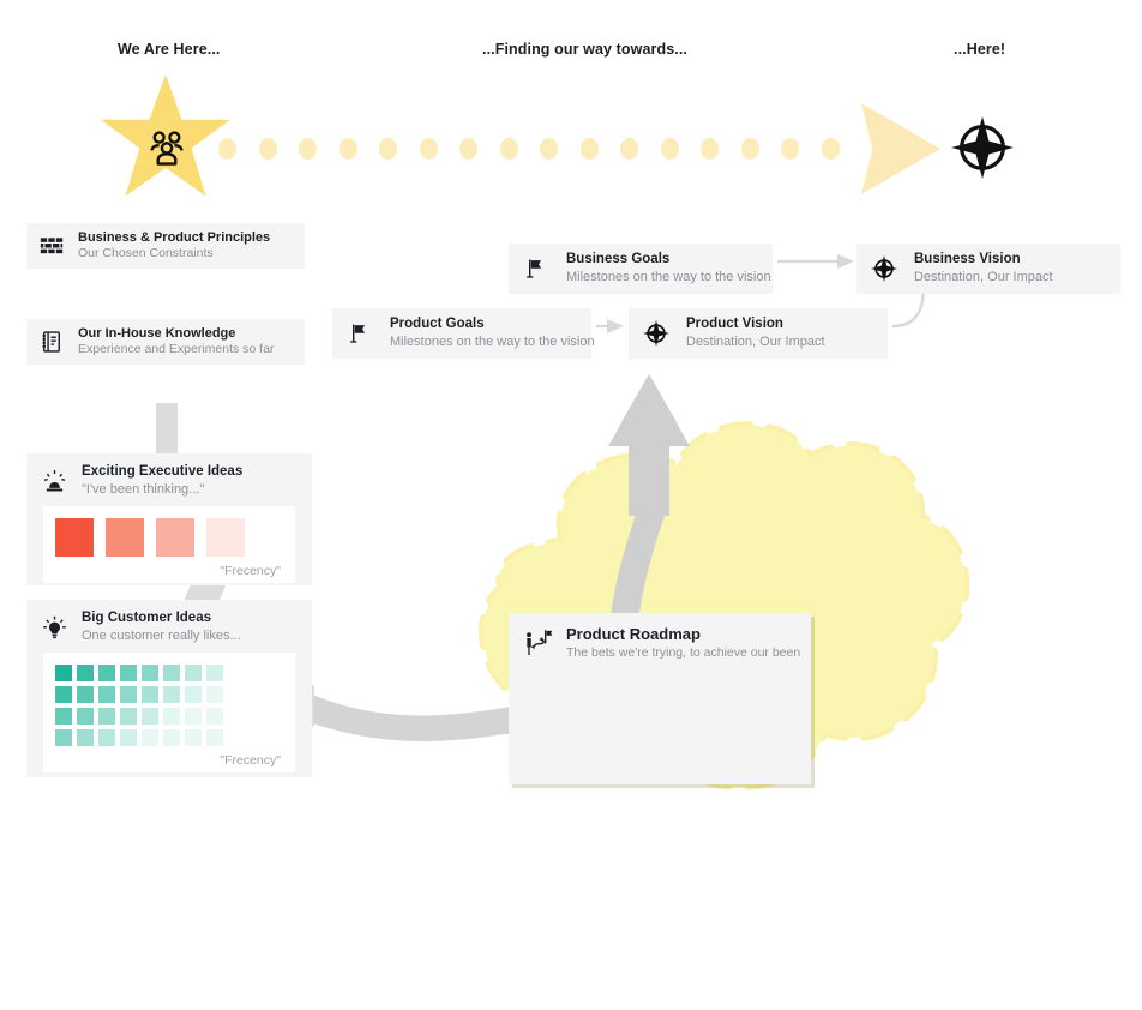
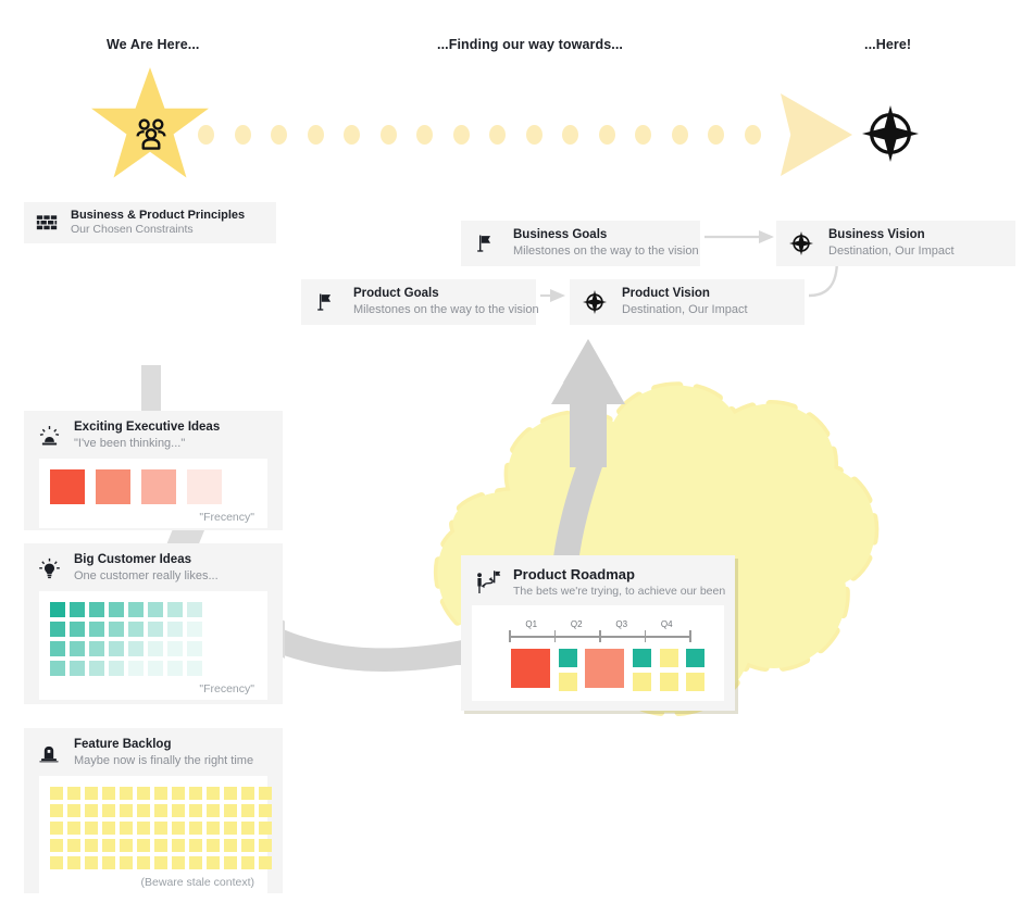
  We Are Here...
  ...Finding our way towards...
  ...Here!
  Business & Product Principles
  Our Chosen Constraints
- Our In-House Knowledge
- Experience and Experiments so far
  Business Goals
  Milestones on the way to the vision
  Business Vision
  Destination, Our Impact
  Product Goals
  Milestones on the way to the vision
  Product Vision
  Destination, Our Impact
  Exciting Executive Ideas
  "I've been thinking..."
  "Frecency"
  Big Customer Ideas
  One customer really likes...
  "Frecency"
+ Feature Backlog
+ Maybe now is finally the right time
+ (Beware stale context)
  Product Roadmap
  The bets we're trying, to achieve our been
+ Q1
+ Q2
+ Q3
+ Q4
